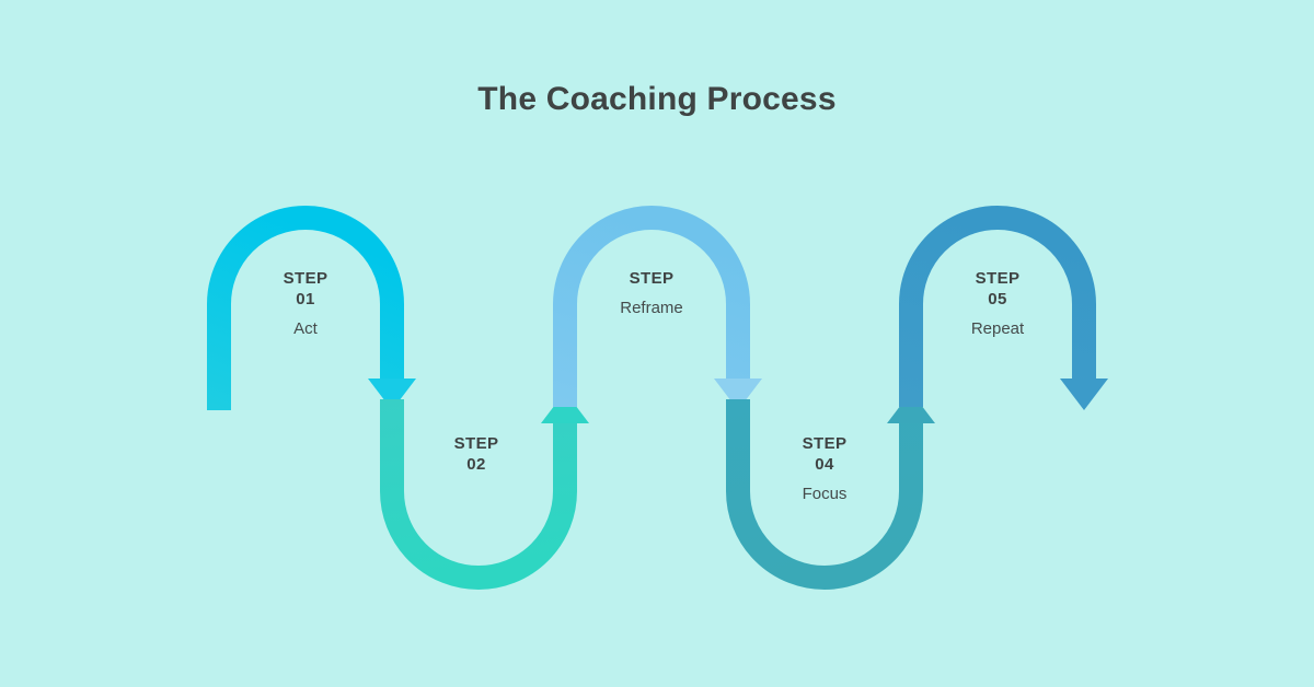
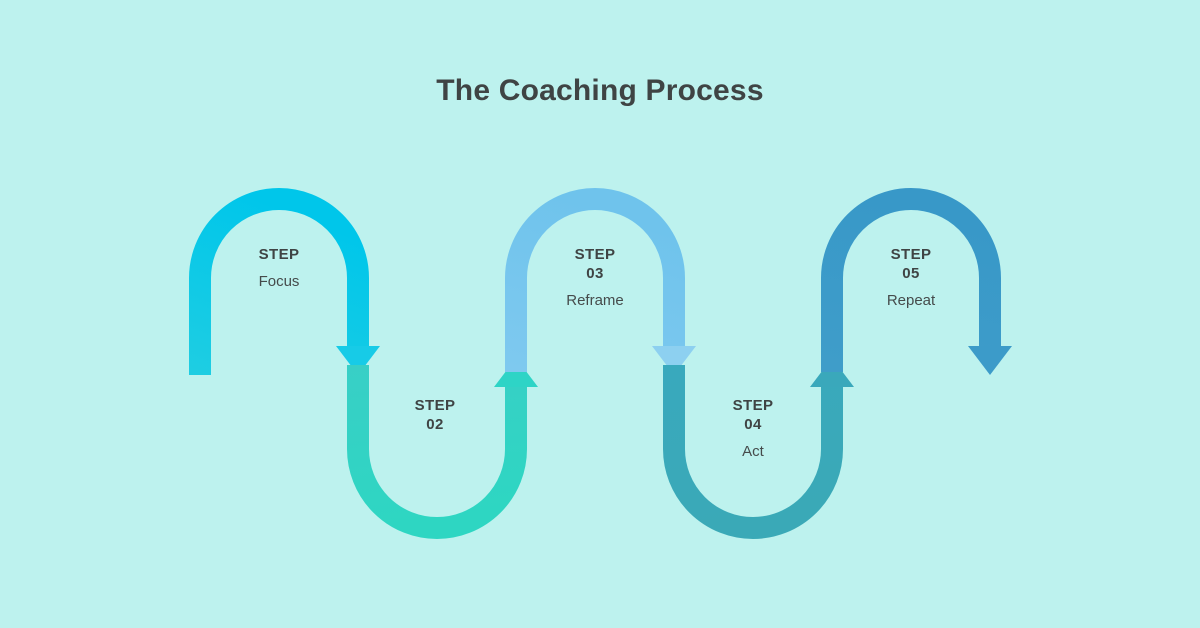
  The Coaching Process
  STEP
- 01
- Act
+ Focus
  STEP
  02
  STEP
+ 03
  Reframe
  STEP
  04
- Focus
+ Act
  STEP
  05
  Repeat
